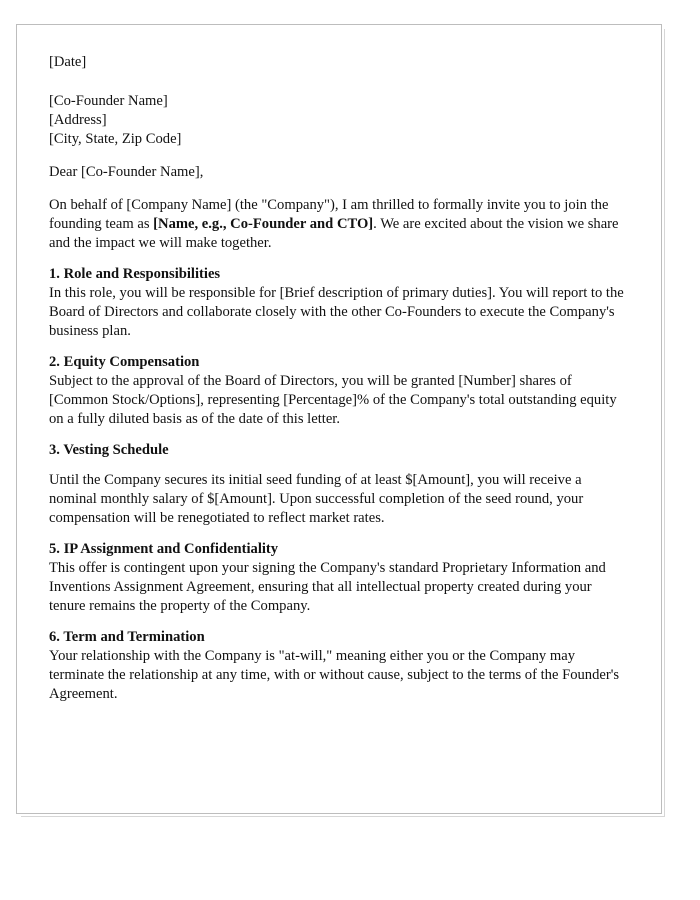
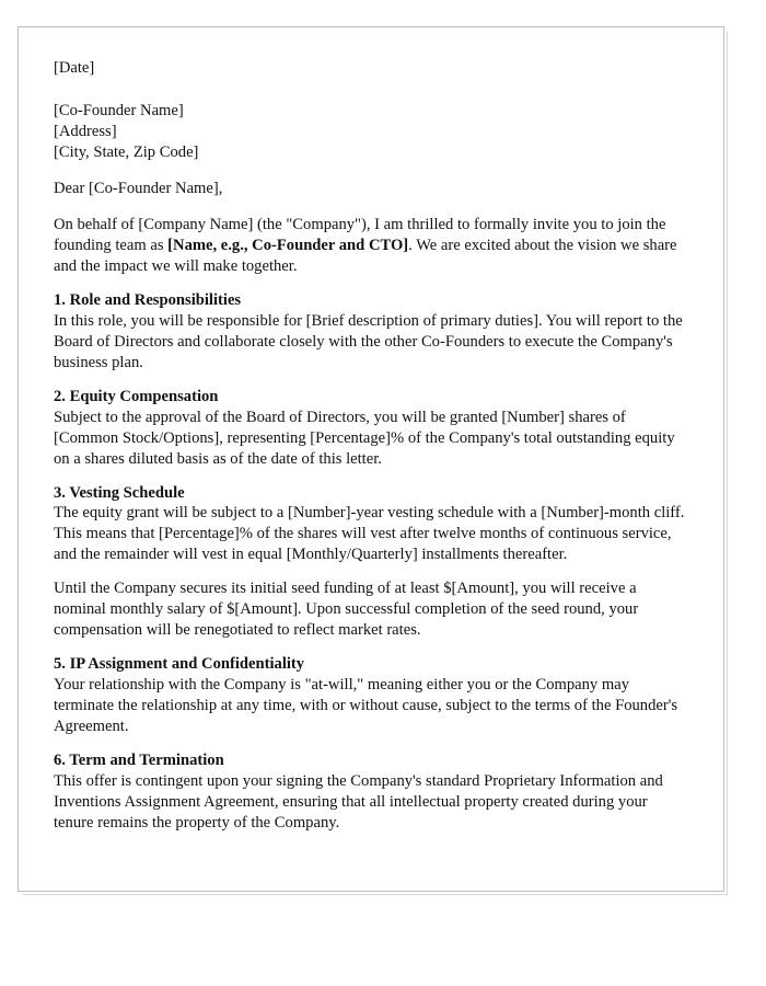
  [Date]
  [Co-Founder Name]
  [Address]
  [City, State, Zip Code]
  Dear [Co-Founder Name],
  On behalf of [Company Name] (the "Company"), I am thrilled to formally invite you to join the founding team as [Name, e.g., Co-Founder and CTO]. We are excited about the vision we share and the impact we will make together.
  1. Role and Responsibilities
  In this role, you will be responsible for [Brief description of primary duties]. You will report to the Board of Directors and collaborate closely with the other Co-Founders to execute the Company's business plan.
  2. Equity Compensation
- Subject to the approval of the Board of Directors, you will be granted [Number] shares of [Common Stock/Options], representing [Percentage]% of the Company's total outstanding equity on a fully diluted basis as of the date of this letter.
+ Subject to the approval of the Board of Directors, you will be granted [Number] shares of [Common Stock/Options], representing [Percentage]% of the Company's total outstanding equity on a shares diluted basis as of the date of this letter.
  3. Vesting Schedule
+ The equity grant will be subject to a [Number]-year vesting schedule with a [Number]-month cliff. This means that [Percentage]% of the shares will vest after twelve months of continuous service, and the remainder will vest in equal [Monthly/Quarterly] installments thereafter.
  Until the Company secures its initial seed funding of at least $[Amount], you will receive a nominal monthly salary of $[Amount]. Upon successful completion of the seed round, your compensation will be renegotiated to reflect market rates.
  5. IP Assignment and Confidentiality
- This offer is contingent upon your signing the Company's standard Proprietary Information and Inventions Assignment Agreement, ensuring that all intellectual property created during your tenure remains the property of the Company.
+ Your relationship with the Company is "at-will," meaning either you or the Company may terminate the relationship at any time, with or without cause, subject to the terms of the Founder's Agreement.
  6. Term and Termination
- Your relationship with the Company is "at-will," meaning either you or the Company may terminate the relationship at any time, with or without cause, subject to the terms of the Founder's Agreement.
+ This offer is contingent upon your signing the Company's standard Proprietary Information and Inventions Assignment Agreement, ensuring that all intellectual property created during your tenure remains the property of the Company.
